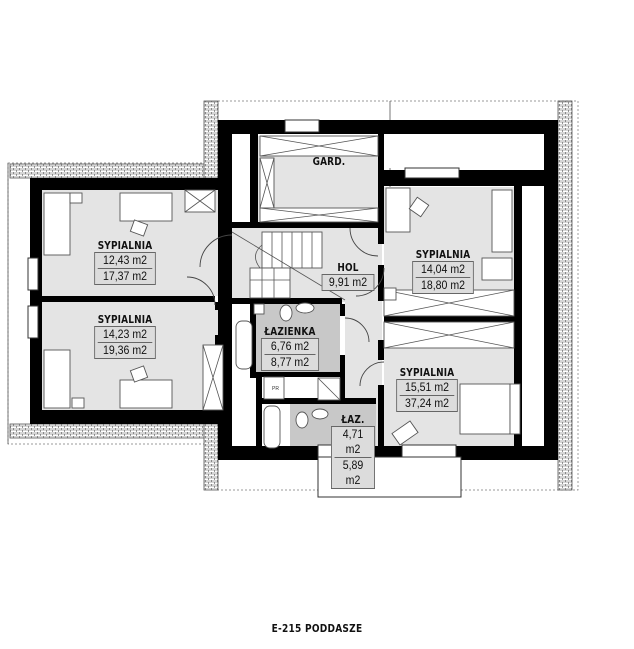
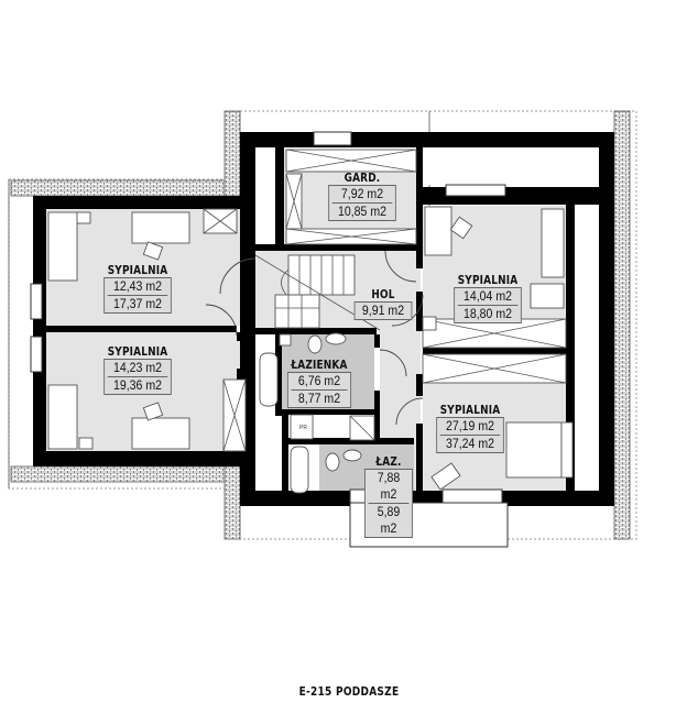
  SYPIALNIA
  12,43 m2
  17,37 m2
  GARD.
+ 7,92 m2
+ 10,85 m2
  SYPIALNIA
  14,04 m2
  18,80 m2
  HOL
  9,91 m2
  SYPIALNIA
  14,23 m2
  19,36 m2
  ŁAZIENKA
  6,76 m2
  8,77 m2
  SYPIALNIA
- 15,51 m2
+ 27,19 m2
  37,24 m2
  ŁAZ.
- 4,71 m2
+ 7,88 m2
  5,89 m2
  E-215 PODDASZE
